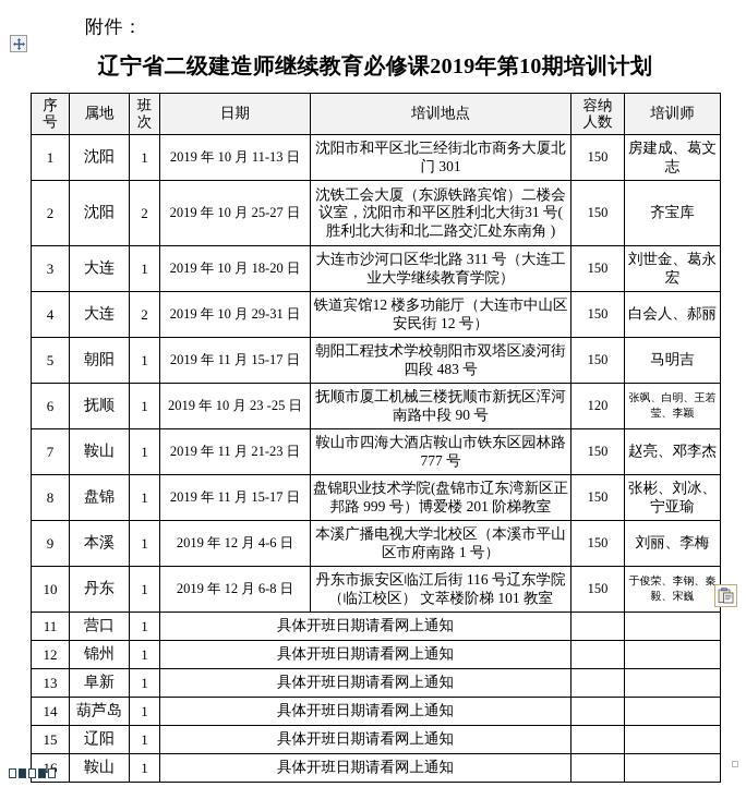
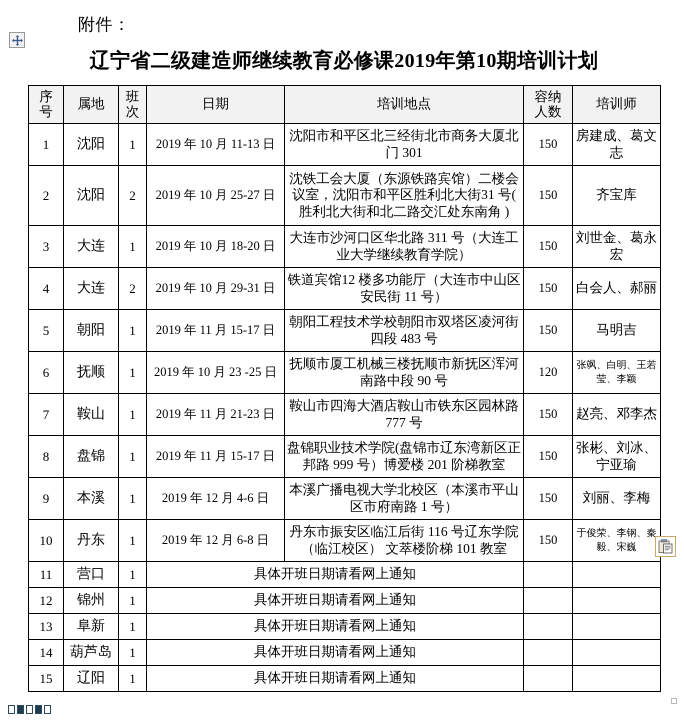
  附件：
  辽宁省二级建造师继续教育必修课2019年第10期培训计划
  序 号	属地	班 次	日期	培训地点	容纳 人数	培训师
  1	沈阳	1	2019 年 10 月 11-13 日	沈阳市和平区北三经街北市商务大厦北门 301	150	房建成、葛文志
  2	沈阳	2	2019 年 10 月 25-27 日	沈铁工会大厦（东源铁路宾馆）二楼会议室，沈阳市和平区胜利北大街31 号( 胜利北大街和北二路交汇处东南角 )	150	齐宝库
  3	大连	1	2019 年 10 月 18-20 日	大连市沙河口区华北路 311 号（大连工业大学继续教育学院）	150	刘世金、葛永宏
- 4	大连	2	2019 年 10 月 29-31 日	铁道宾馆12 楼多功能厅（大连市中山区安民街 12 号）	150	白会人、郝丽
+ 4	大连	2	2019 年 10 月 29-31 日	铁道宾馆12 楼多功能厅（大连市中山区安民街 11 号）	150	白会人、郝丽
  5	朝阳	1	2019 年 11 月 15-17 日	朝阳工程技术学校朝阳市双塔区凌河街四段 483 号	150	马明吉
  6	抚顺	1	2019 年 10 月 23 -25 日	抚顺市厦工机械三楼抚顺市新抚区浑河南路中段 90 号	120	张飒、白明、王若莹、李颖
  7	鞍山	1	2019 年 11 月 21-23 日	鞍山市四海大酒店鞍山市铁东区园林路 777 号	150	赵亮、邓李杰
  8	盘锦	1	2019 年 11 月 15-17 日	盘锦职业技术学院(盘锦市辽东湾新区正邦路 999 号）博爱楼 201 阶梯教室	150	张彬、刘冰、宁亚瑜
  9	本溪	1	2019 年 12 月 4-6 日	本溪广播电视大学北校区（本溪市平山区市府南路 1 号）	150	刘丽、李梅
  10	丹东	1	2019 年 12 月 6-8 日	丹东市振安区临江后街 116 号辽东学院（临江校区） 文萃楼阶梯 101 教室	150	于俊荣、李钢、秦毅、宋巍
  11	营口	1	具体开班日期请看网上通知
  12	锦州	1	具体开班日期请看网上通知
  13	阜新	1	具体开班日期请看网上通知
  14	葫芦岛	1	具体开班日期请看网上通知
  15	辽阳	1	具体开班日期请看网上通知
- 16	鞍山	1	具体开班日期请看网上通知
